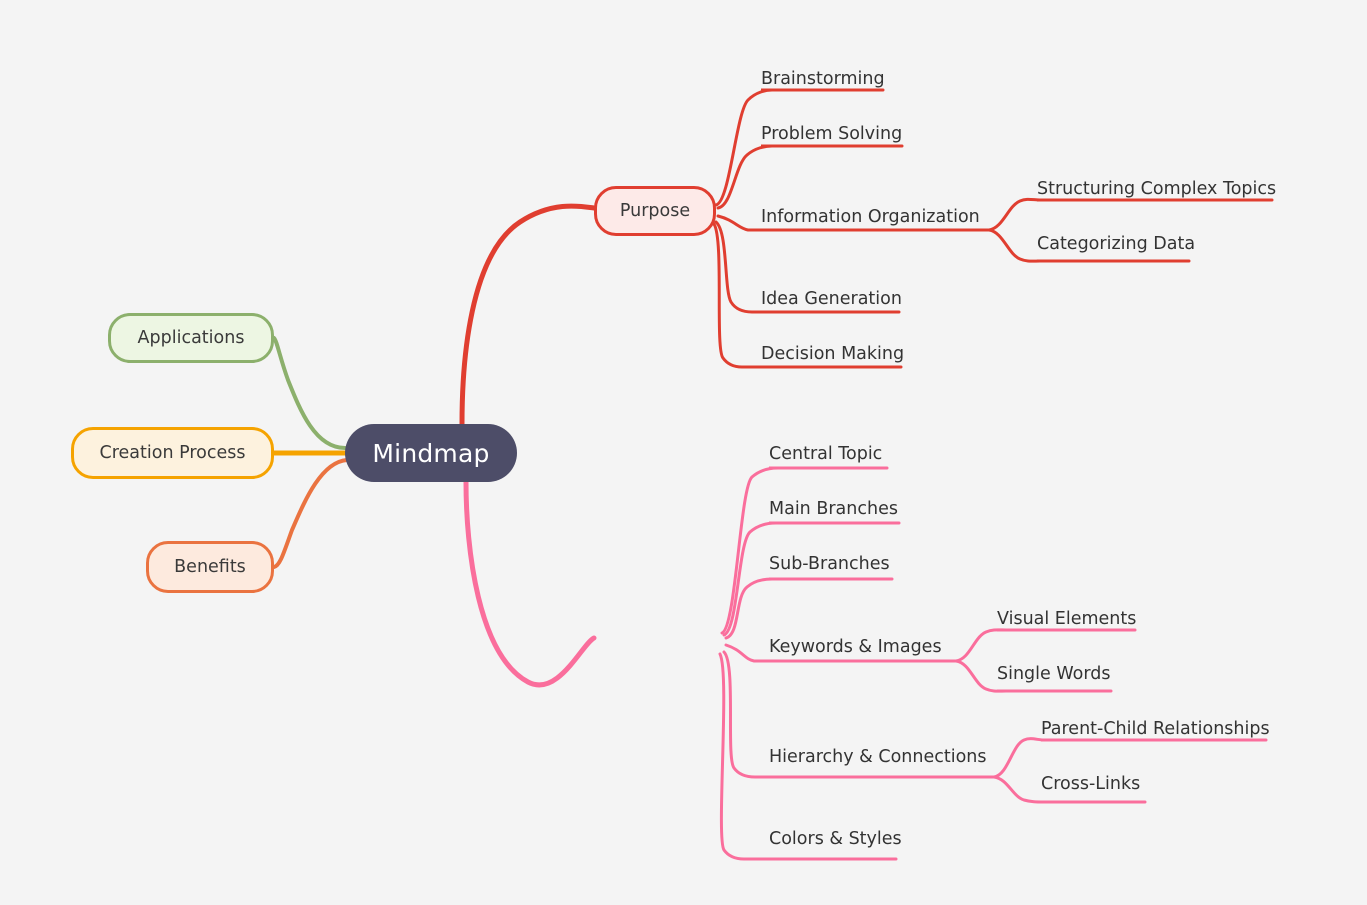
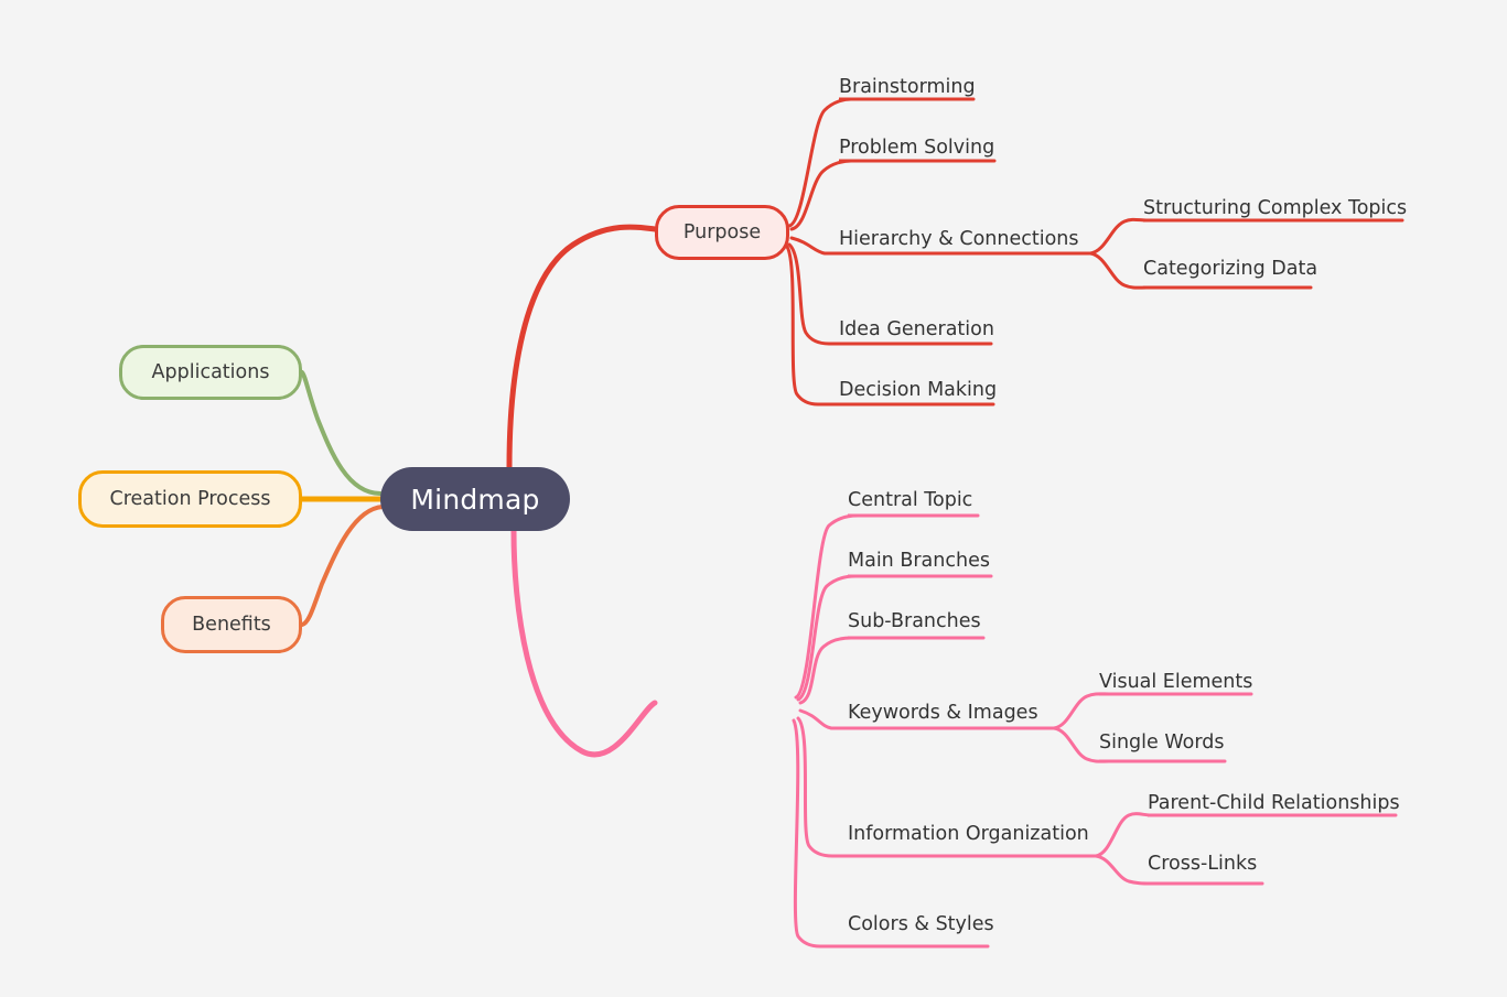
  Mindmap
  Applications
  Creation Process
  Benefits
  Purpose
  Brainstorming
  Problem Solving
- Information Organization
+ Hierarchy & Connections
  Structuring Complex Topics
  Categorizing Data
  Idea Generation
  Decision Making
  Central Topic
  Main Branches
  Sub-Branches
  Keywords & Images
  Visual Elements
  Single Words
- Hierarchy & Connections
+ Information Organization
  Parent-Child Relationships
  Cross-Links
  Colors & Styles
